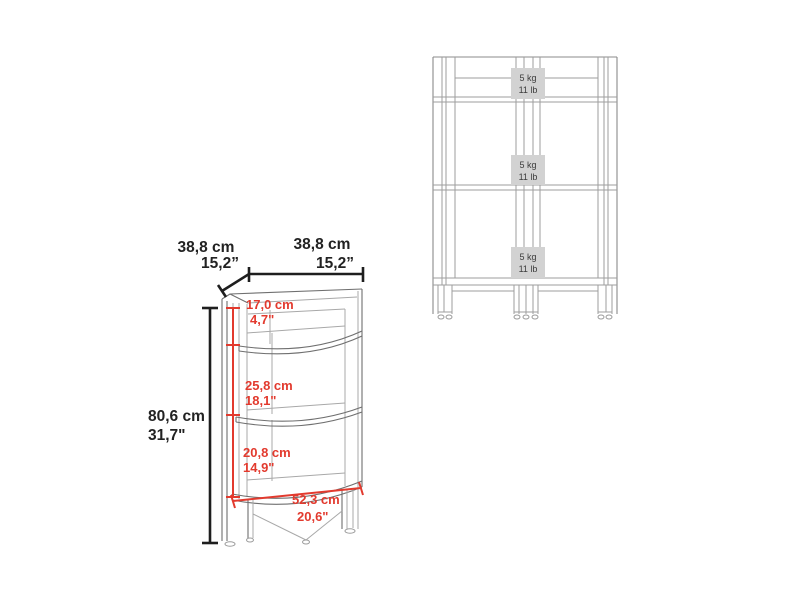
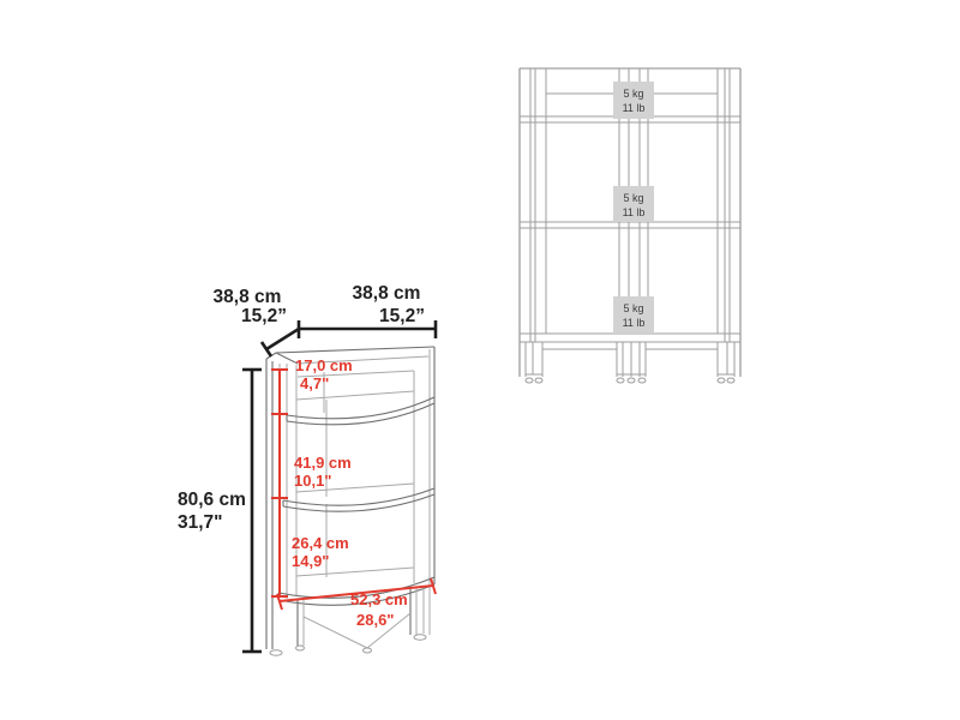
  38,8 cm
  15,2”
  38,8 cm
  15,2”
  80,6 cm
  31,7"
  17,0 cm
  4,7"
- 25,8 cm
+ 41,9 cm
- 18,1"
+ 10,1"
- 20,8 cm
+ 26,4 cm
  14,9"
  52,3 cm
- 20,6"
+ 28,6"
  5 kg
  11 lb
  5 kg
  11 lb
  5 kg
  11 lb
